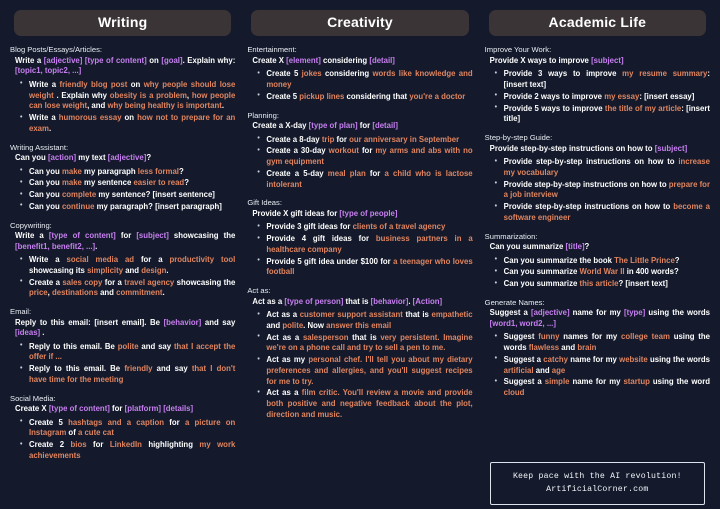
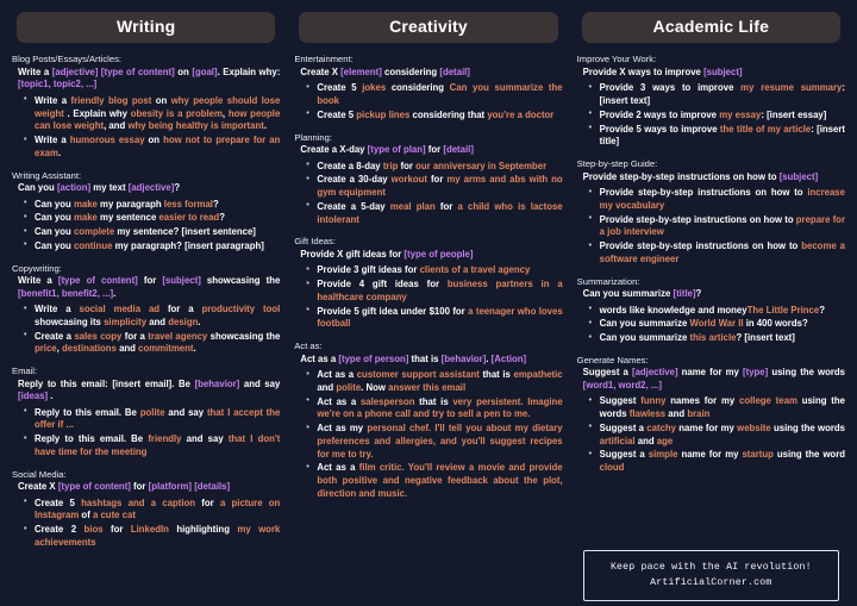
  Writing
  Blog Posts/Essays/Articles:
  Write a [adjective] [type of content] on [goal]. Explain why: [topic1, topic2, ...]
  Write a friendly blog post on why people should lose weight . Explain why obesity is a problem, how people can lose weight, and why being healthy is important.
  Write a humorous essay on how not to prepare for an exam.
  Writing Assistant:
  Can you [action] my text [adjective]?
  Can you make my paragraph less formal?
  Can you make my sentence easier to read?
  Can you complete my sentence? [insert sentence]
  Can you continue my paragraph? [insert paragraph]
  Copywriting:
  Write a [type of content] for [subject] showcasing the [benefit1, benefit2, ...].
  Write a social media ad for a productivity tool showcasing its simplicity and design.
  Create a sales copy for a travel agency showcasing the price, destinations and commitment.
  Email:
  Reply to this email: [insert email]. Be [behavior] and say [ideas] .
  Reply to this email. Be polite and say that I accept the offer if ...
  Reply to this email. Be friendly and say that I don't have time for the meeting
  Social Media:
  Create X [type of content] for [platform] [details]
  Create 5 hashtags and a caption for a picture on Instagram of a cute cat
  Create 2 bios for LinkedIn highlighting my work achievements
  Creativity
  Entertainment:
  Create X [element] considering [detail]
- Create 5 jokes considering words like knowledge and money
+ Create 5 jokes considering Can you summarize the book
  Create 5 pickup lines considering that you're a doctor
  Planning:
  Create a X-day [type of plan] for [detail]
  Create a 8-day trip for our anniversary in September
  Create a 30-day workout for my arms and abs with no gym equipment
  Create a 5-day meal plan for a child who is lactose intolerant
  Gift Ideas:
  Provide X gift ideas for [type of people]
  Provide 3 gift ideas for clients of a travel agency
  Provide 4 gift ideas for business partners in a healthcare company
  Provide 5 gift idea under $100 for a teenager who loves football
  Act as:
  Act as a [type of person] that is [behavior]. [Action]
  Act as a customer support assistant that is empathetic and polite. Now answer this email
  Act as a salesperson that is very persistent. Imagine we're on a phone call and try to sell a pen to me.
  Act as my personal chef. I'll tell you about my dietary preferences and allergies, and you'll suggest recipes for me to try.
  Act as a film critic. You'll review a movie and provide both positive and negative feedback about the plot, direction and music.
  Academic Life
  Improve Your Work:
  Provide X ways to improve [subject]
  Provide 3 ways to improve my resume summary: [insert text]
  Provide 2 ways to improve my essay: [insert essay]
  Provide 5 ways to improve the title of my article: [insert title]
  Step-by-step Guide:
  Provide step-by-step instructions on how to [subject]
  Provide step-by-step instructions on how to increase my vocabulary
  Provide step-by-step instructions on how to prepare for a job interview
  Provide step-by-step instructions on how to become a software engineer
  Summarization:
  Can you summarize [title]?
- Can you summarize the book The Little Prince?
+ words like knowledge and moneyThe Little Prince?
  Can you summarize World War II in 400 words?
  Can you summarize this article? [insert text]
  Generate Names:
  Suggest a [adjective] name for my [type] using the words [word1, word2, ...]
  Suggest funny names for my college team using the words flawless and brain
  Suggest a catchy name for my website using the words artificial and age
  Suggest a simple name for my startup using the word cloud
  Keep pace with the AI revolution!
  ArtificialCorner.com
